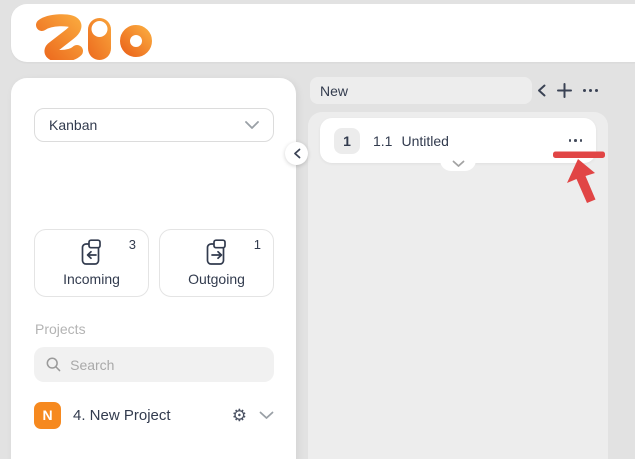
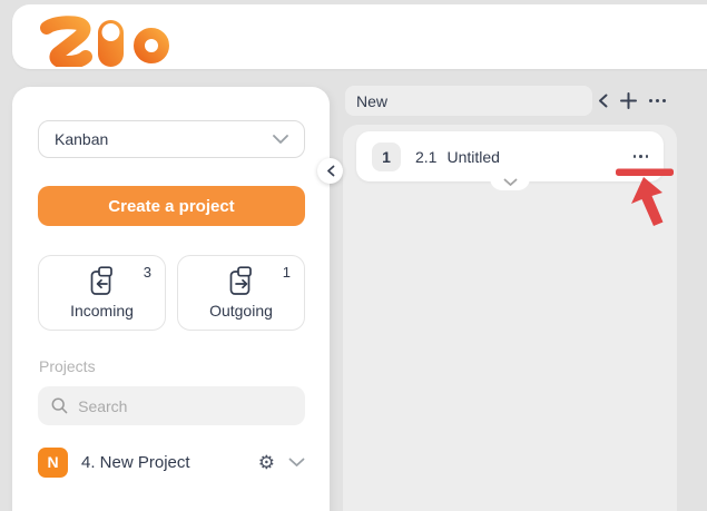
  Kanban
+ Create a project
  3
  Incoming
  1
  Outgoing
  Projects
  Search
  N
  4. New Project
  ⚙
  New
  1
- 1.1
+ 2.1
  Untitled
